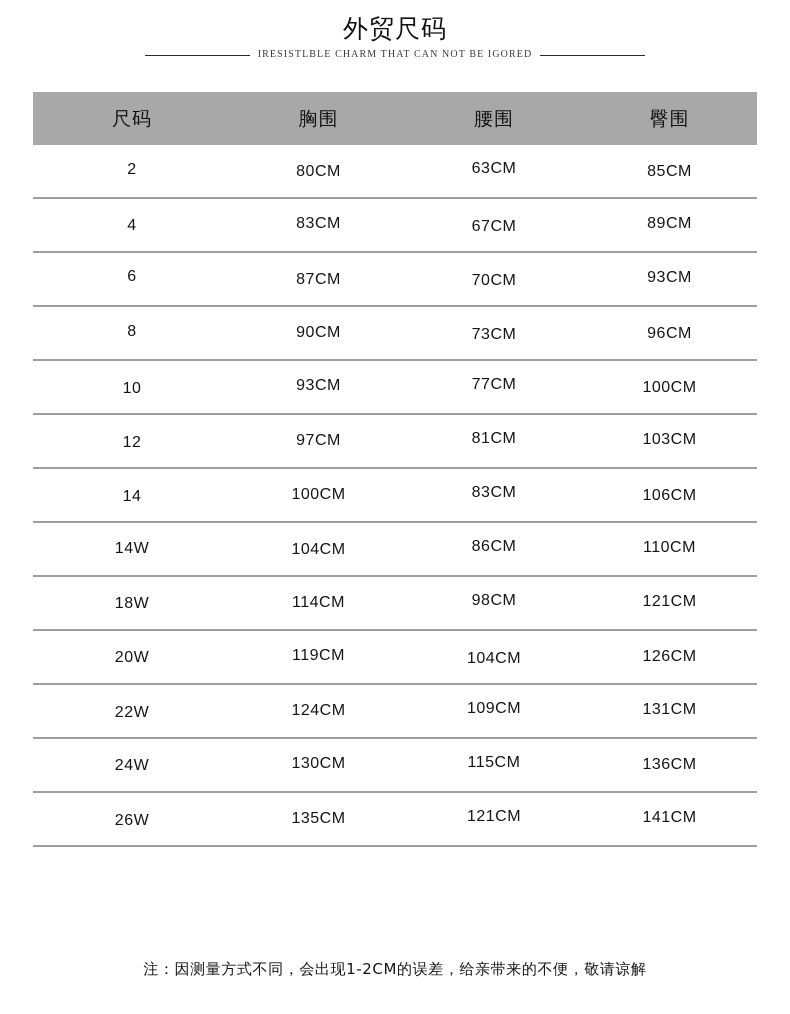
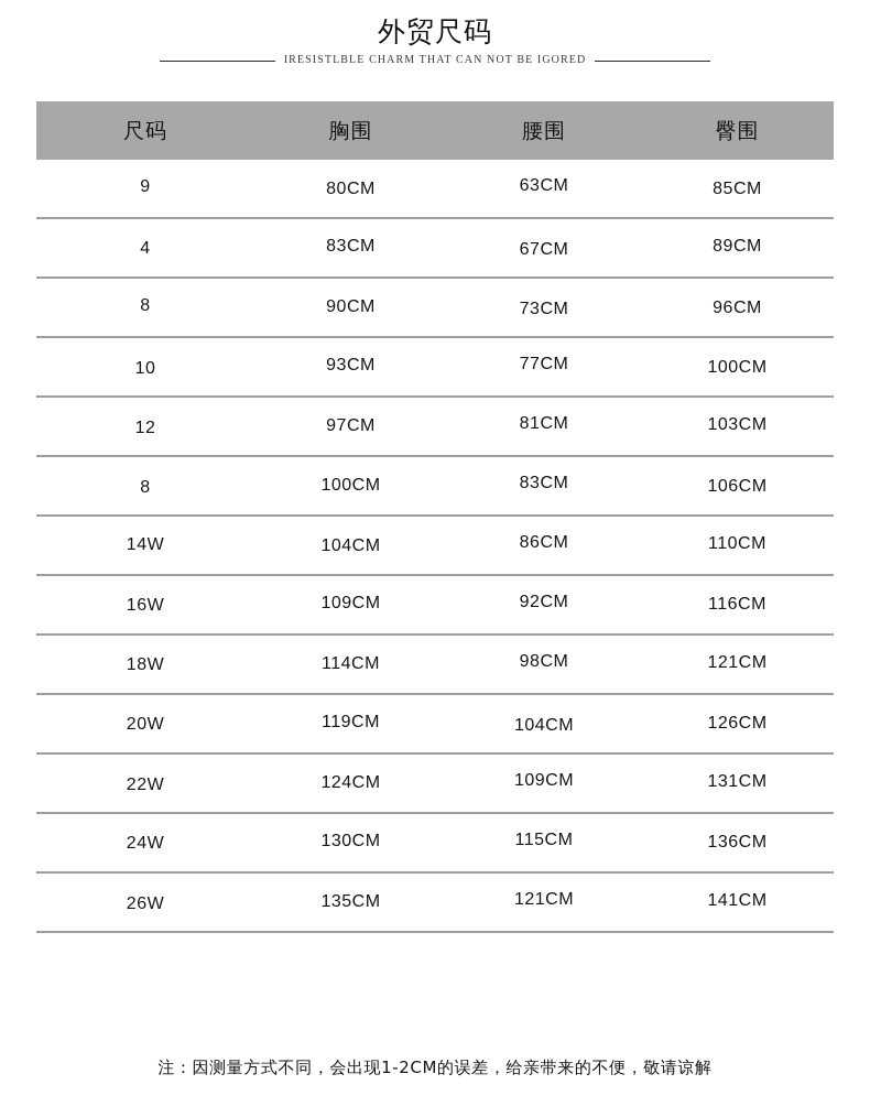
  外贸尺码
  IRESISTLBLE CHARM THAT CAN NOT BE IGORED
  尺码	胸围	腰围	臀围
- 2	80CM	63CM	85CM
+ 9	80CM	63CM	85CM
  4	83CM	67CM	89CM
- 6	87CM	70CM	93CM
  8	90CM	73CM	96CM
  10	93CM	77CM	100CM
  12	97CM	81CM	103CM
- 14	100CM	83CM	106CM
+ 8	100CM	83CM	106CM
  14W	104CM	86CM	110CM
+ 16W	109CM	92CM	116CM
  18W	114CM	98CM	121CM
  20W	119CM	104CM	126CM
  22W	124CM	109CM	131CM
  24W	130CM	115CM	136CM
  26W	135CM	121CM	141CM
  注：因测量方式不同，会出现1-2CM的误差，给亲带来的不便，敬请谅解
